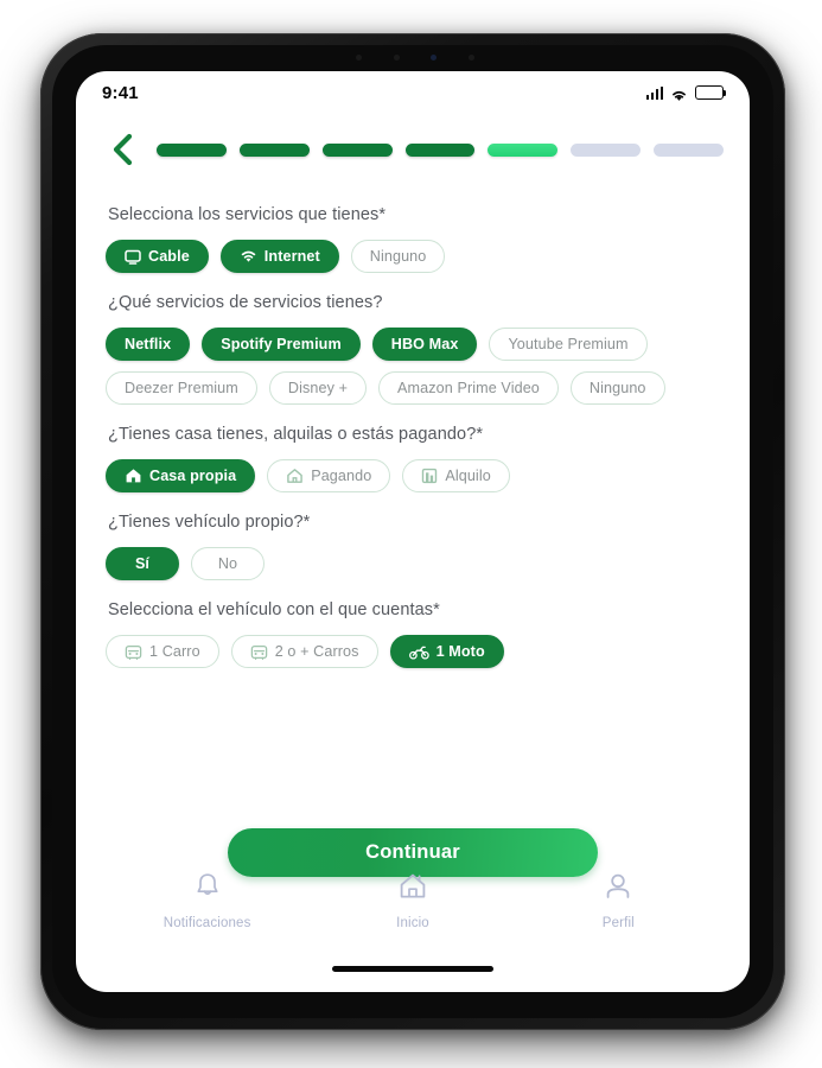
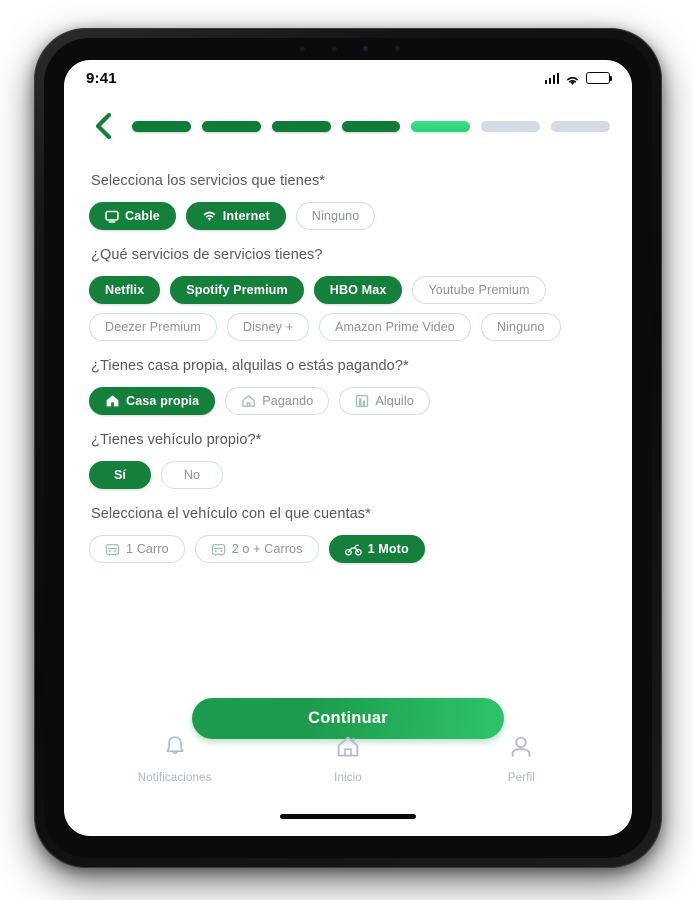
  9:41
  Selecciona los servicios que tienes*
  Cable
  Internet
  Ninguno
  ¿Qué servicios de servicios tienes?
  Netflix
  Spotify Premium
  HBO Max
  Youtube Premium
  Deezer Premium
  Disney +
  Amazon Prime Video
  Ninguno
- ¿Tienes casa tienes, alquilas o estás pagando?*
+ ¿Tienes casa propia, alquilas o estás pagando?*
  Casa propia
  Pagando
  Alquilo
  ¿Tienes vehículo propio?*
  Sí
  No
  Selecciona el vehículo con el que cuentas*
  1 Carro
  2 o + Carros
  1 Moto
  Continuar
  Notificaciones
  Inicio
  Perfil
